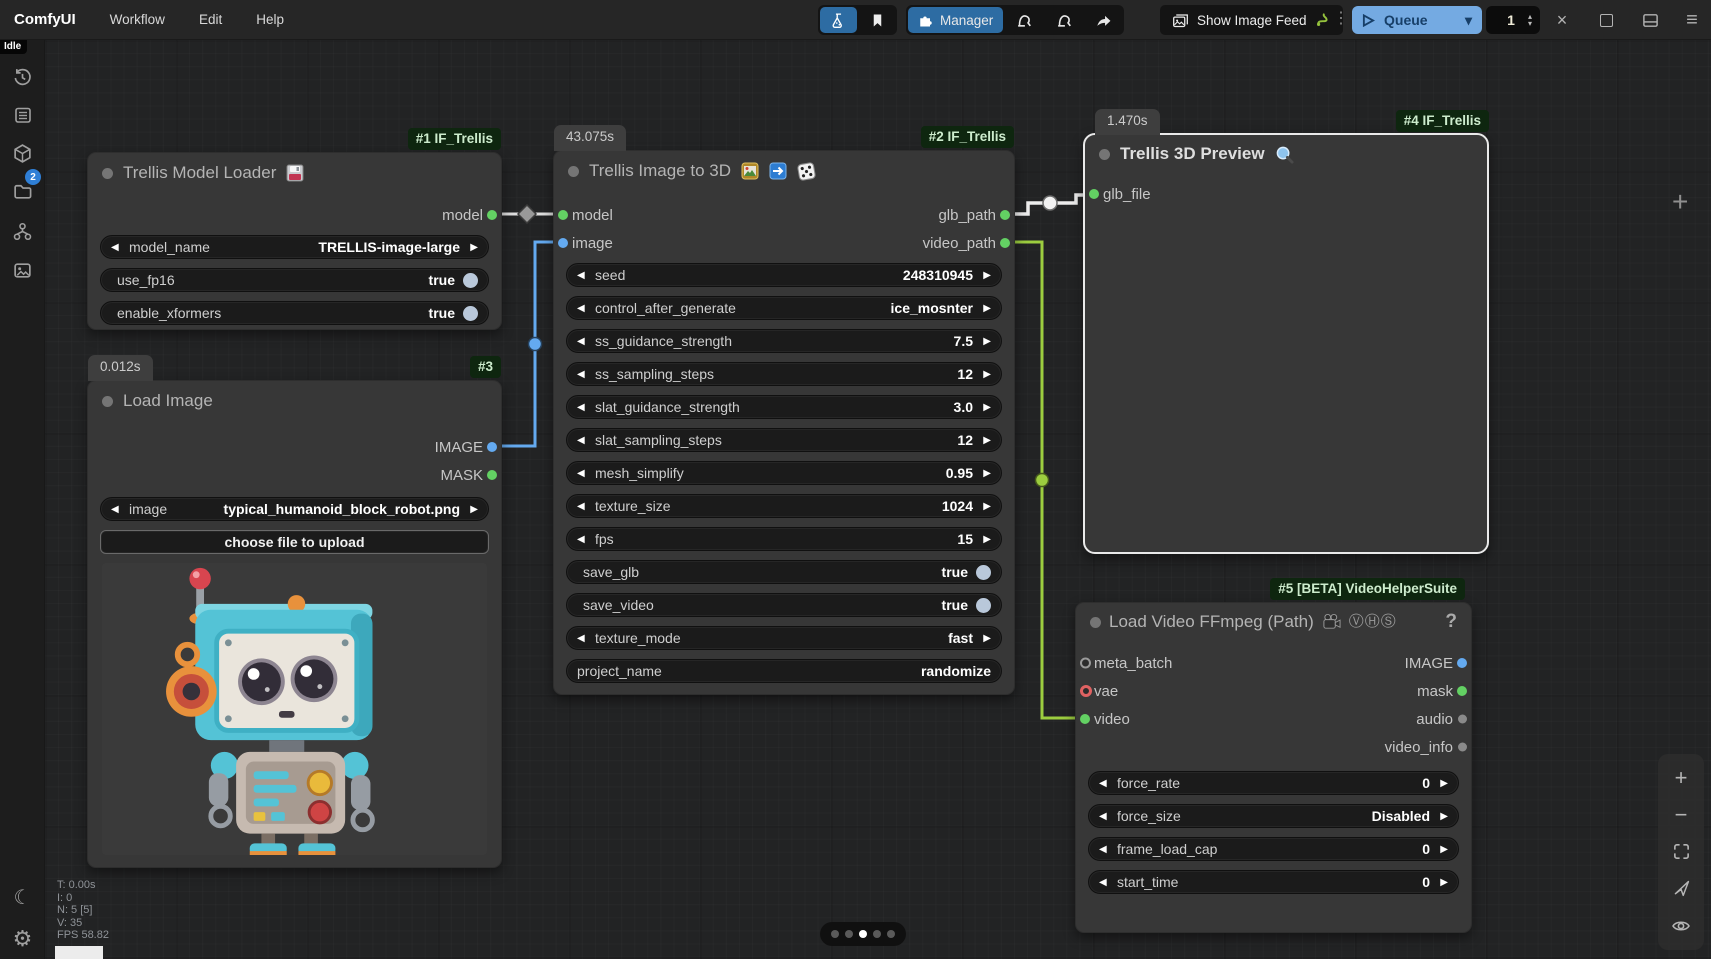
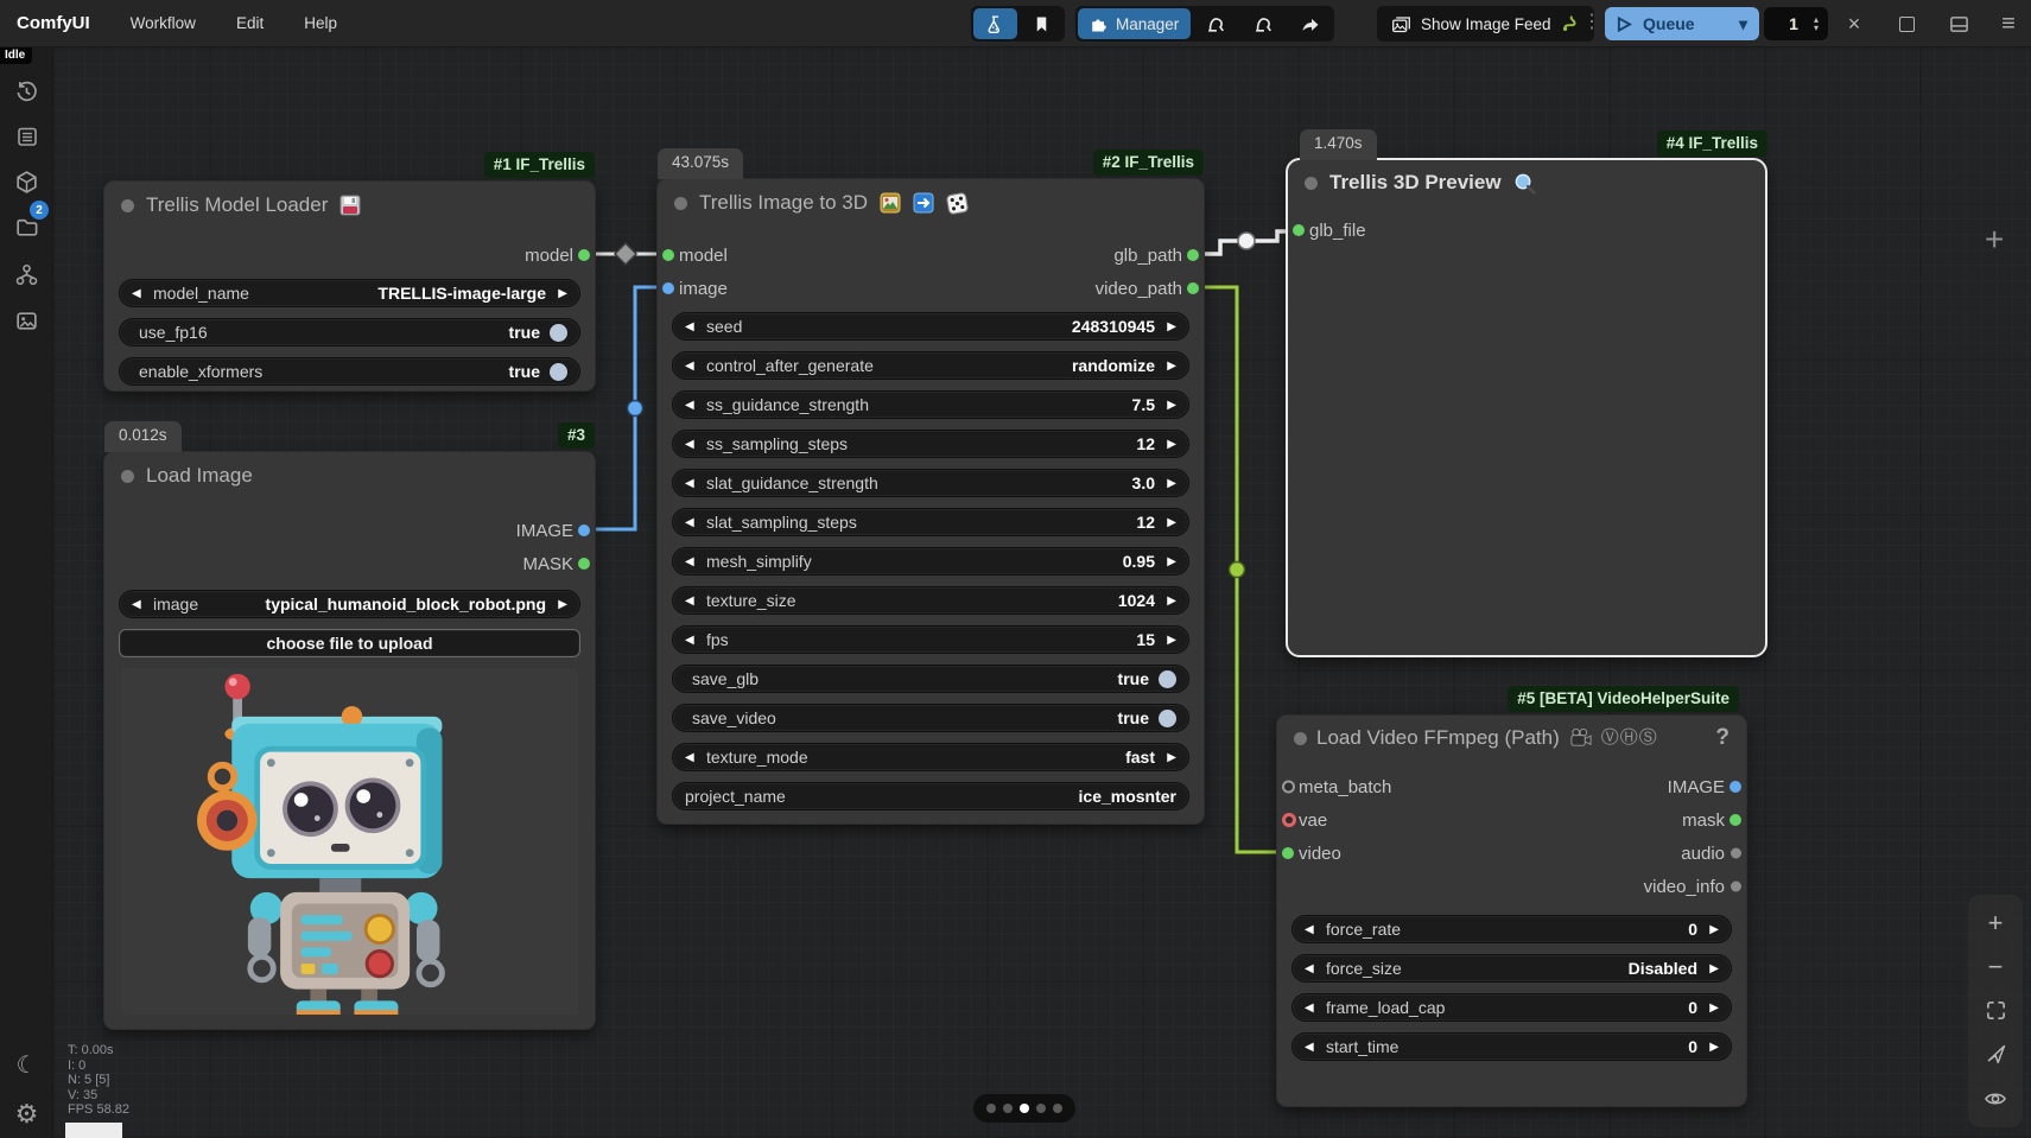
  ComfyUI
  Workflow
  Edit
  Help
  Manager
  Show Image Feed
  ⋮
  Queue
  ▾
  1
  ▴
  ▾
  ×
  ≡
  2
  ☾
  ⚙
  Idle
  T: 0.00s
  I: 0
  N: 5 [5]
  V: 35
  FPS 58.82
  #1 IF_Trellis
  Trellis Model Loader
  model
  ◀
  model_name
  TRELLIS-image-large
  ▶
  use_fp16
  true
  enable_xformers
  true
  0.012s
  #3
  Load Image
  IMAGE
  MASK
  ◀
  image
  typical_humanoid_block_robot.png
  ▶
  choose file to upload
  43.075s
  #2 IF_Trellis
  Trellis Image to 3D
  model
  glb_path
  image
  video_path
  ◀
  seed
  248310945
  ▶
  ◀
  control_after_generate
- ice_mosnter
+ randomize
  ▶
  ◀
  ss_guidance_strength
  7.5
  ▶
  ◀
  ss_sampling_steps
  12
  ▶
  ◀
  slat_guidance_strength
  3.0
  ▶
  ◀
  slat_sampling_steps
  12
  ▶
  ◀
  mesh_simplify
  0.95
  ▶
  ◀
  texture_size
  1024
  ▶
  ◀
  fps
  15
  ▶
  save_glb
  true
  save_video
  true
  ◀
  texture_mode
  fast
  ▶
  project_name
- randomize
+ ice_mosnter
  1.470s
  #4 IF_Trellis
  Trellis 3D Preview
  glb_file
  #5 [BETA] VideoHelperSuite
  Load Video FFmpeg (Path)
  ⓋⒽⓈ
  ?
  meta_batch
  IMAGE
  vae
  mask
  video
  audio
  video_info
  ◀
  force_rate
  0
  ▶
  ◀
  force_size
  Disabled
  ▶
  ◀
  frame_load_cap
  0
  ▶
  ◀
  start_time
  0
  ▶
  +
  +
  −
